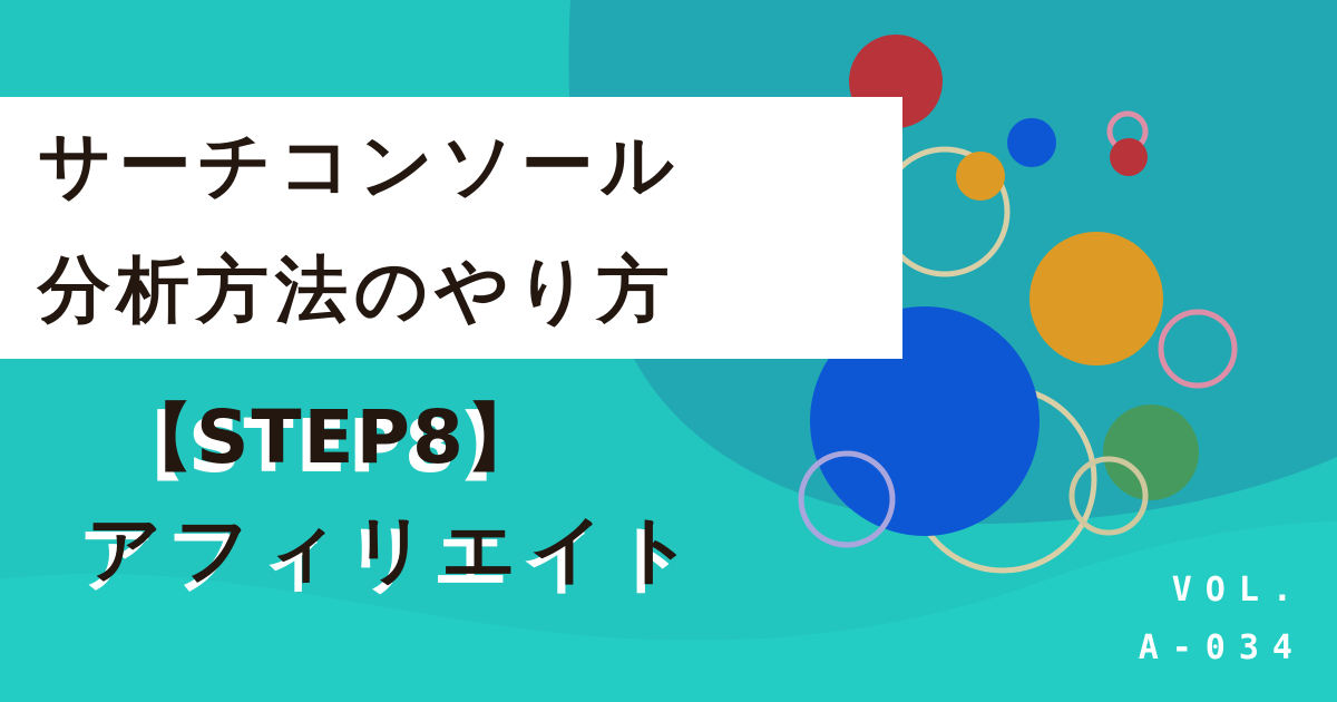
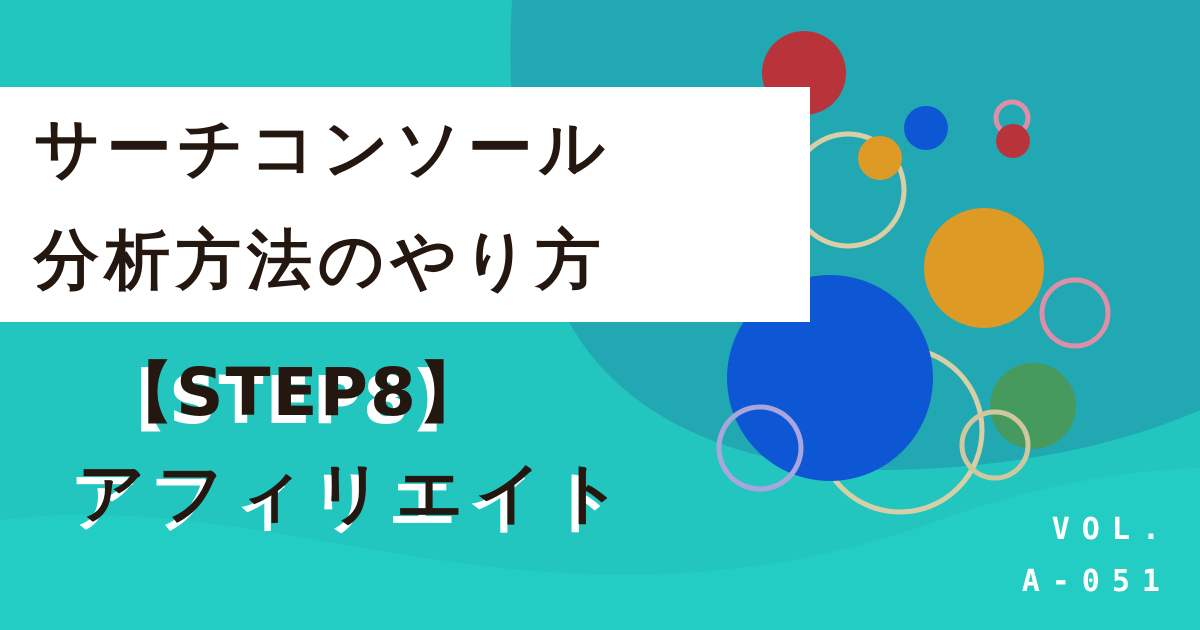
  サーチコンソール
  分析方法のやり方
  【STEP8】
  アフィリエイト
  VOL.
- A-034
+ A-051
